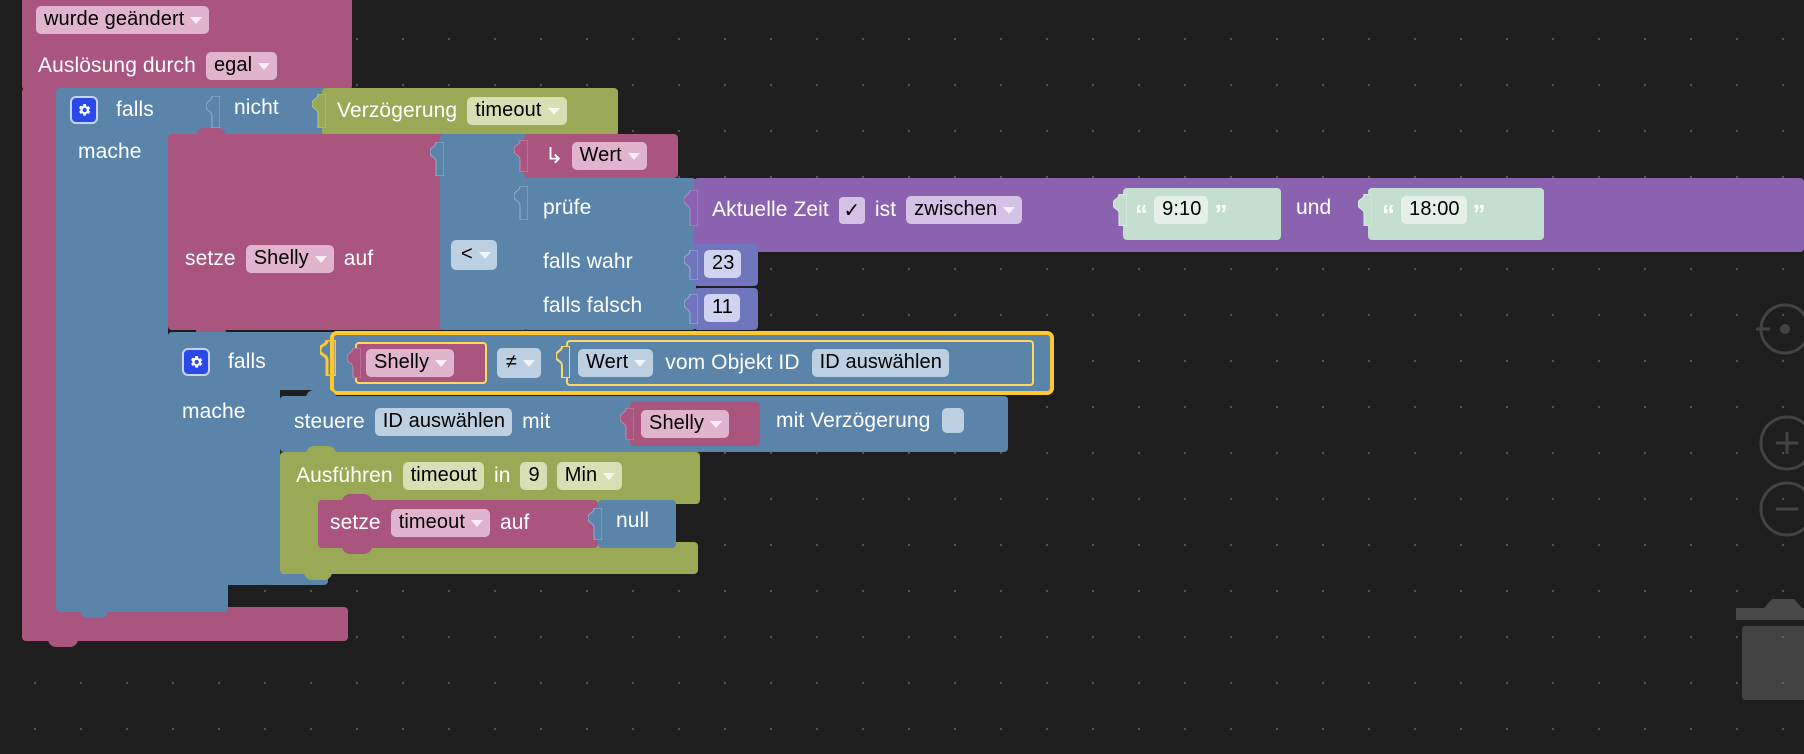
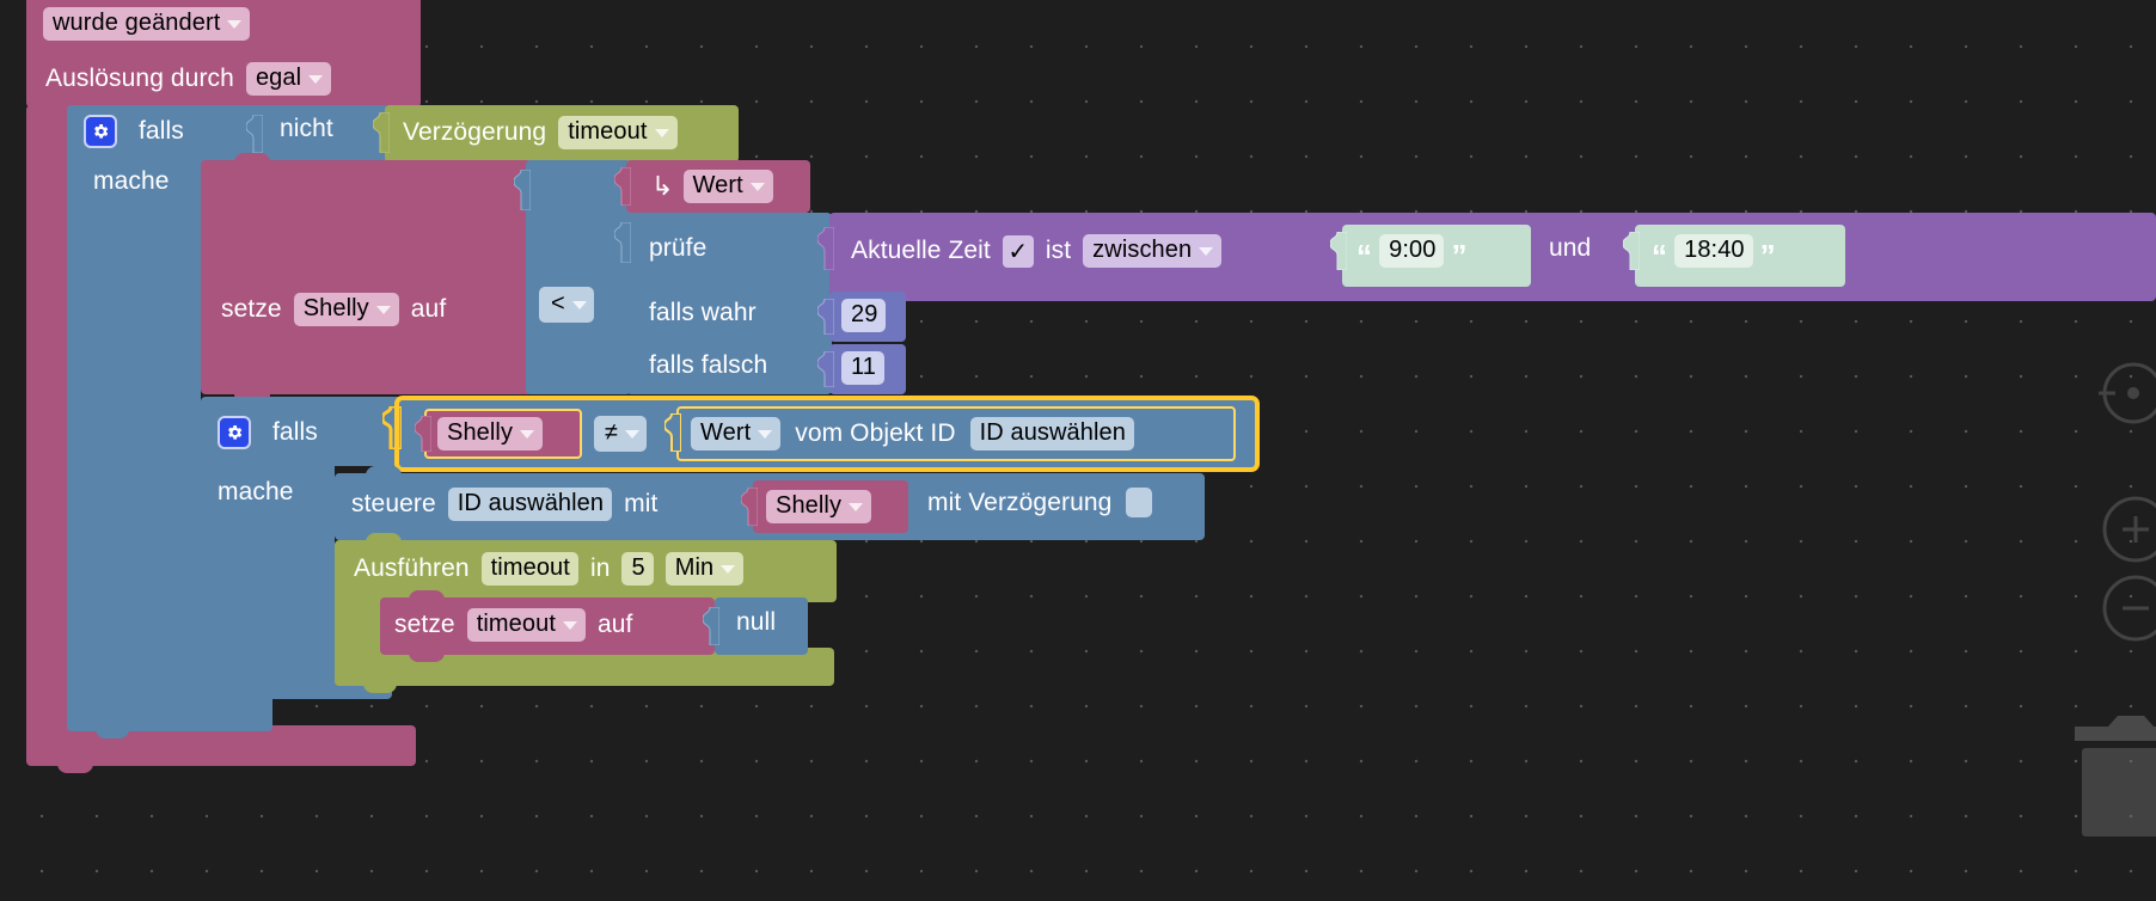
  wurde geändert
  Auslösung durch
  egal
  falls
  mache
  nicht
  Verzögerung
  timeout
  setze
  Shelly
  auf
  <
  prüfe
  falls wahr
  falls falsch
  ↳
  Wert
  Aktuelle Zeit
  ✓
  ist
  zwischen
  “
- 9:10
+ 9:00
  ”
  und
  “
- 18:00
+ 18:40
  ”
- 23
+ 29
  11
  falls
  mache
  Shelly
  ≠
  Wert
  vom Objekt ID
  ID auswählen
  steuere
  ID auswählen
  mit
  Shelly
  mit Verzögerung
  Ausführen
  timeout
  in
- 9
+ 5
  Min
  setze
  timeout
  auf
  null
